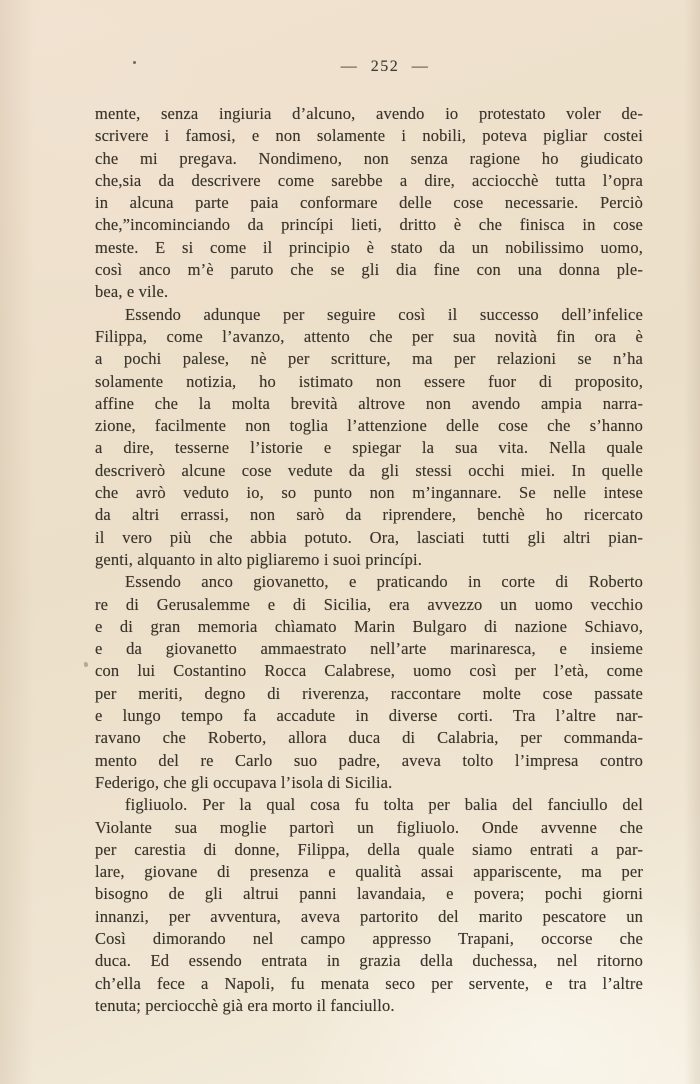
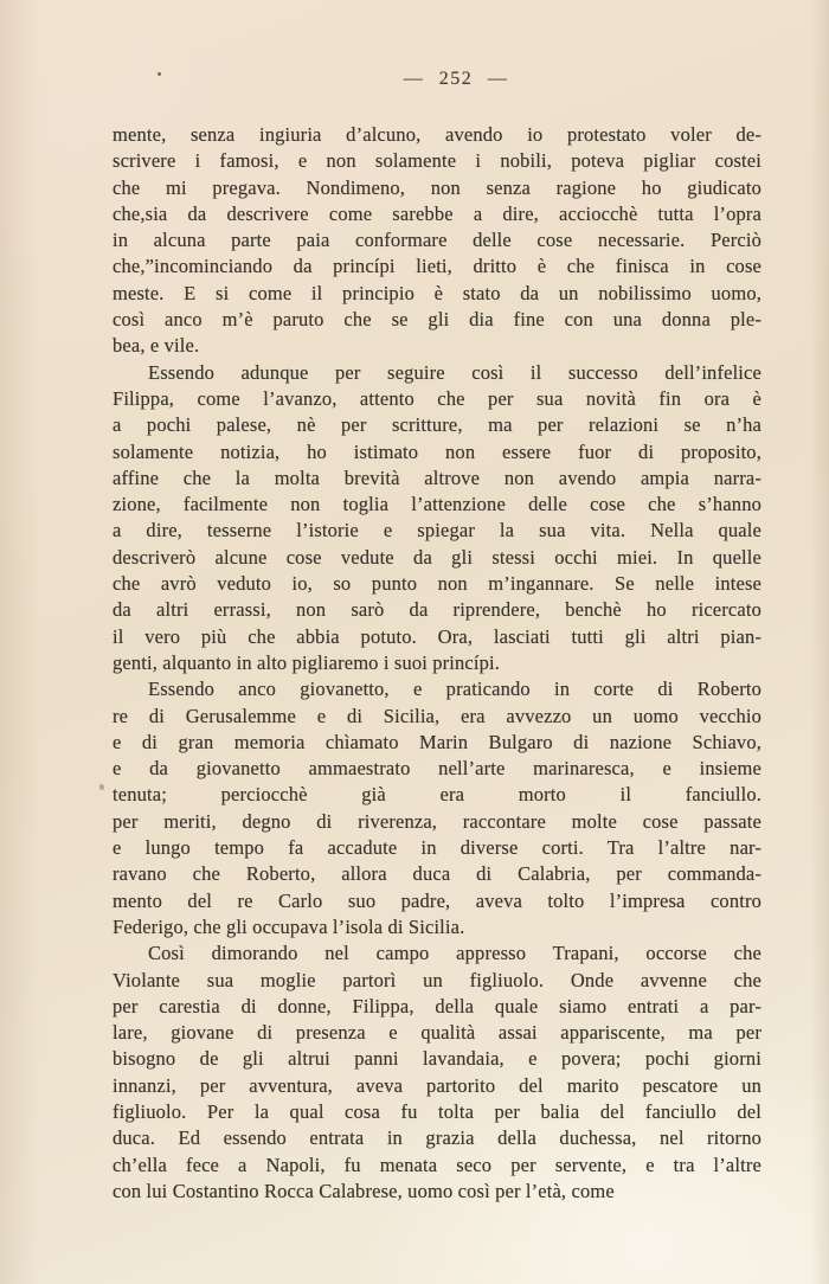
  — 252 —
  mente, senza ingiuria d’alcuno, avendo io protestato voler de-
  scrivere i famosi, e non solamente i nobili, poteva pigliar costei
  che mi pregava. Nondimeno, non senza ragione ho giudicato
  che,sia da descrivere come sarebbe a dire, acciocchè tutta l’opra
  in alcuna parte paia conformare delle cose necessarie. Perciò
  che,”incominciando da princípi lieti, dritto è che finisca in cose
  meste. E si come il principio è stato da un nobilissimo uomo,
  così anco m’è paruto che se gli dia fine con una donna ple-
  bea, e vile.
  Essendo adunque per seguire così il successo dell’infelice
  Filippa, come l’avanzo, attento che per sua novità fin ora è
  a pochi palese, nè per scritture, ma per relazioni se n’ha
  solamente notizia, ho istimato non essere fuor di proposito,
  affine che la molta brevità altrove non avendo ampia narra-
  zione, facilmente non toglia l’attenzione delle cose che s’hanno
  a dire, tesserne l’istorie e spiegar la sua vita. Nella quale
  descriverò alcune cose vedute da gli stessi occhi miei. In quelle
  che avrò veduto io, so punto non m’ingannare. Se nelle intese
  da altri errassi, non sarò da riprendere, benchè ho ricercato
  il vero più che abbia potuto. Ora, lasciati tutti gli altri pian-
  genti, alquanto in alto pigliaremo i suoi princípi.
  Essendo anco giovanetto, e praticando in corte di Roberto
  re di Gerusalemme e di Sicilia, era avvezzo un uomo vecchio
  e di gran memoria chìamato Marin Bulgaro di nazione Schiavo,
  e da giovanetto ammaestrato nell’arte marinaresca, e insieme
- con lui Costantino Rocca Calabrese, uomo così per l’età, come
+ tenuta; perciocchè già era morto il fanciullo.
  per meriti, degno di riverenza, raccontare molte cose passate
  e lungo tempo fa accadute in diverse corti. Tra l’altre nar-
  ravano che Roberto, allora duca di Calabria, per commanda-
  mento del re Carlo suo padre, aveva tolto l’impresa contro
  Federigo, che gli occupava l’isola di Sicilia.
- figliuolo. Per la qual cosa fu tolta per balia del fanciullo del
+ Così dimorando nel campo appresso Trapani, occorse che
  Violante sua moglie partorì un figliuolo. Onde avvenne che
  per carestia di donne, Filippa, della quale siamo entrati a par-
  lare, giovane di presenza e qualità assai appariscente, ma per
  bisogno de gli altrui panni lavandaia, e povera; pochi giorni
  innanzi, per avventura, aveva partorito del marito pescatore un
- Così dimorando nel campo appresso Trapani, occorse che
+ figliuolo. Per la qual cosa fu tolta per balia del fanciullo del
  duca. Ed essendo entrata in grazia della duchessa, nel ritorno
  ch’ella fece a Napoli, fu menata seco per servente, e tra l’altre
- tenuta; perciocchè già era morto il fanciullo.
+ con lui Costantino Rocca Calabrese, uomo così per l’età, come
